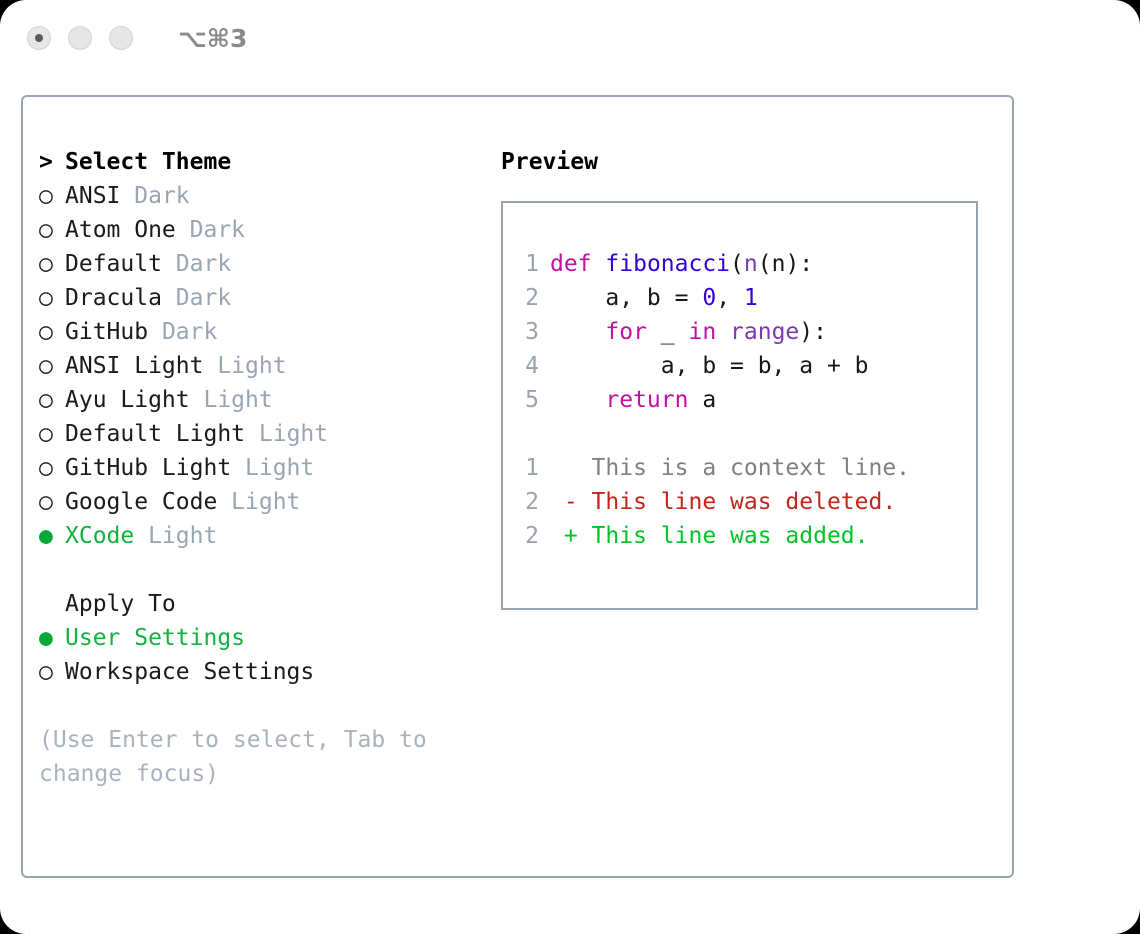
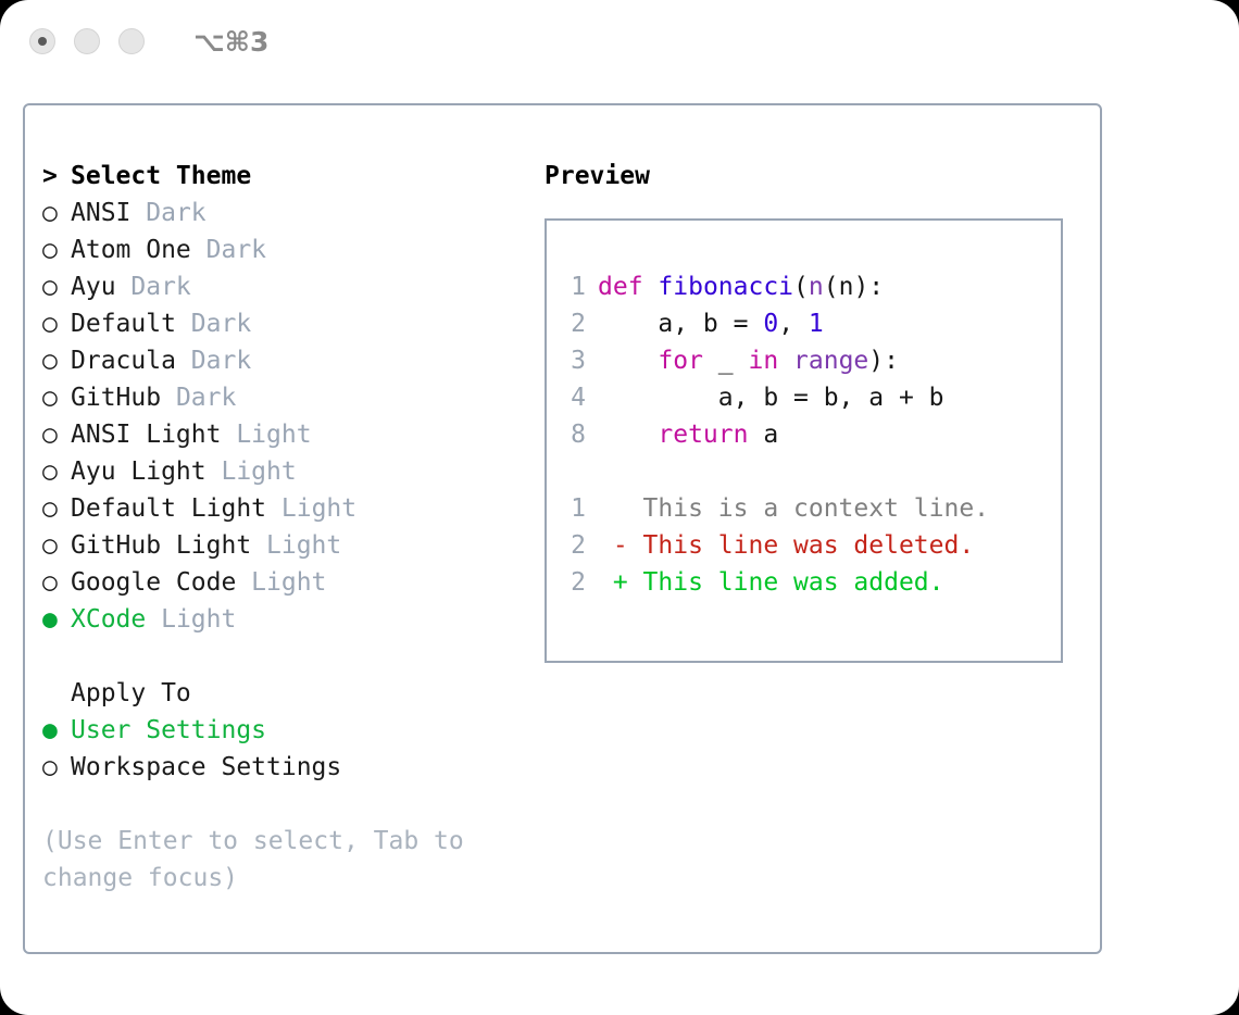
  ⌥⌘3
  > Select Theme
  ○ ANSI Dark
  ○ Atom One Dark
+ ○ Ayu Dark
  ○ Default Dark
  ○ Dracula Dark
  ○ GitHub Dark
  ○ ANSI Light Light
  ○ Ayu Light Light
  ○ Default Light Light
  ○ GitHub Light Light
  ○ Google Code Light
  ● XCode Light
  Apply To
  ● User Settings
  ○ Workspace Settings
  (Use Enter to select, Tab to change focus)
  Preview
  1 def fibonacci(n(n):
  2 a, b = 0, 1
  3 for _ in range):
  4 a, b = b, a + b
- 5 return a
+ 8 return a
  1 This is a context line.
  2 - This line was deleted.
  2 + This line was added.
